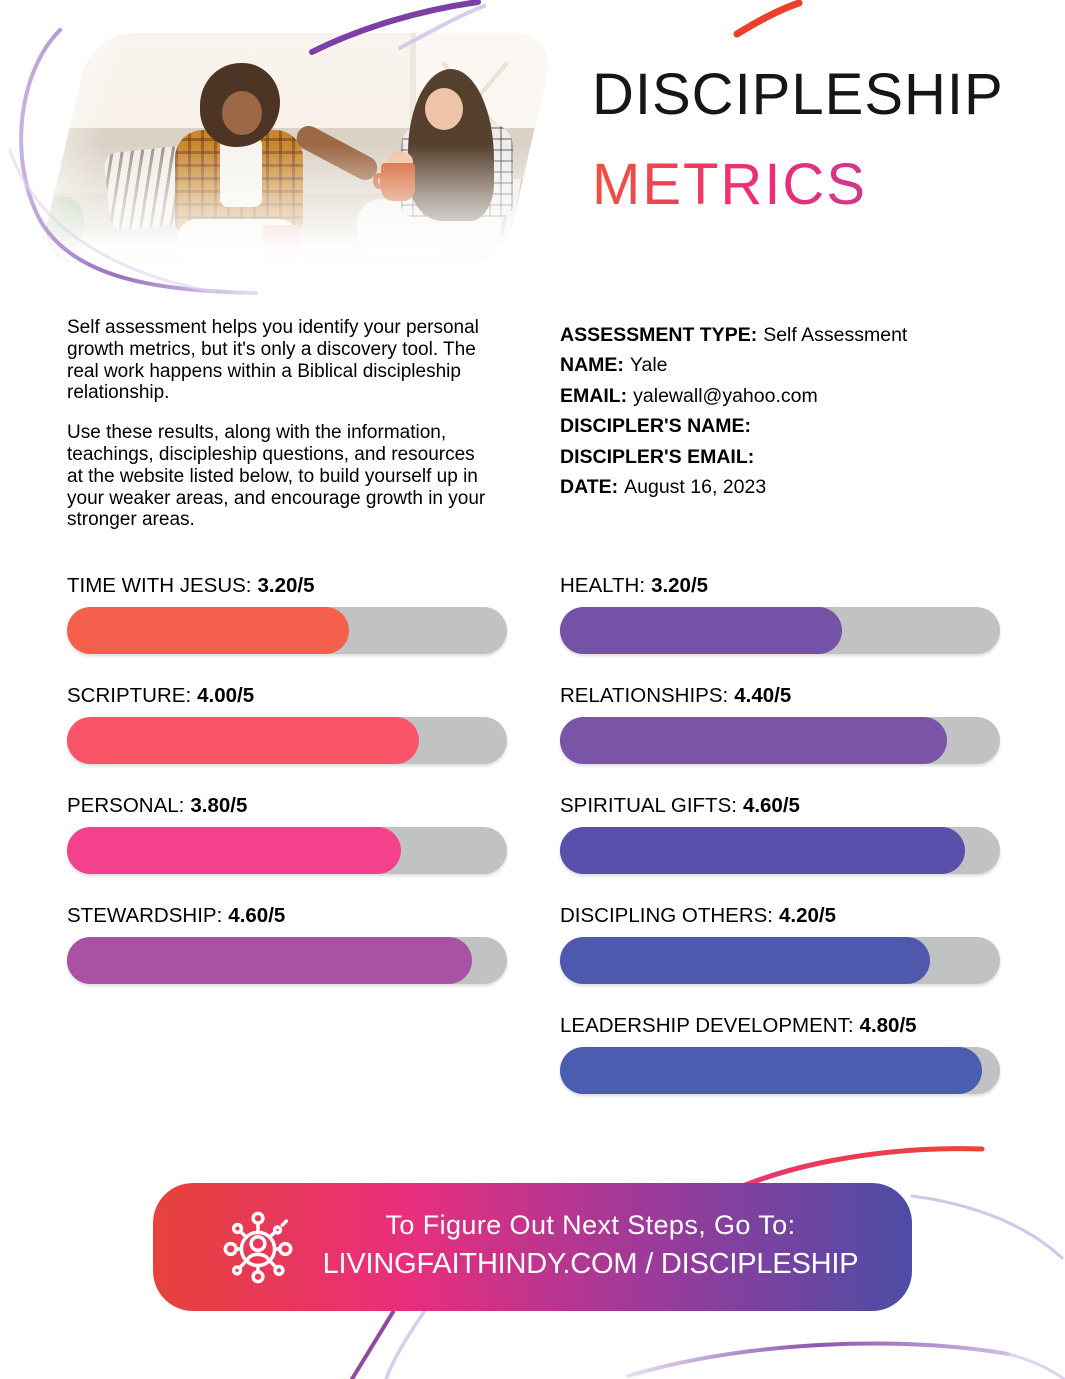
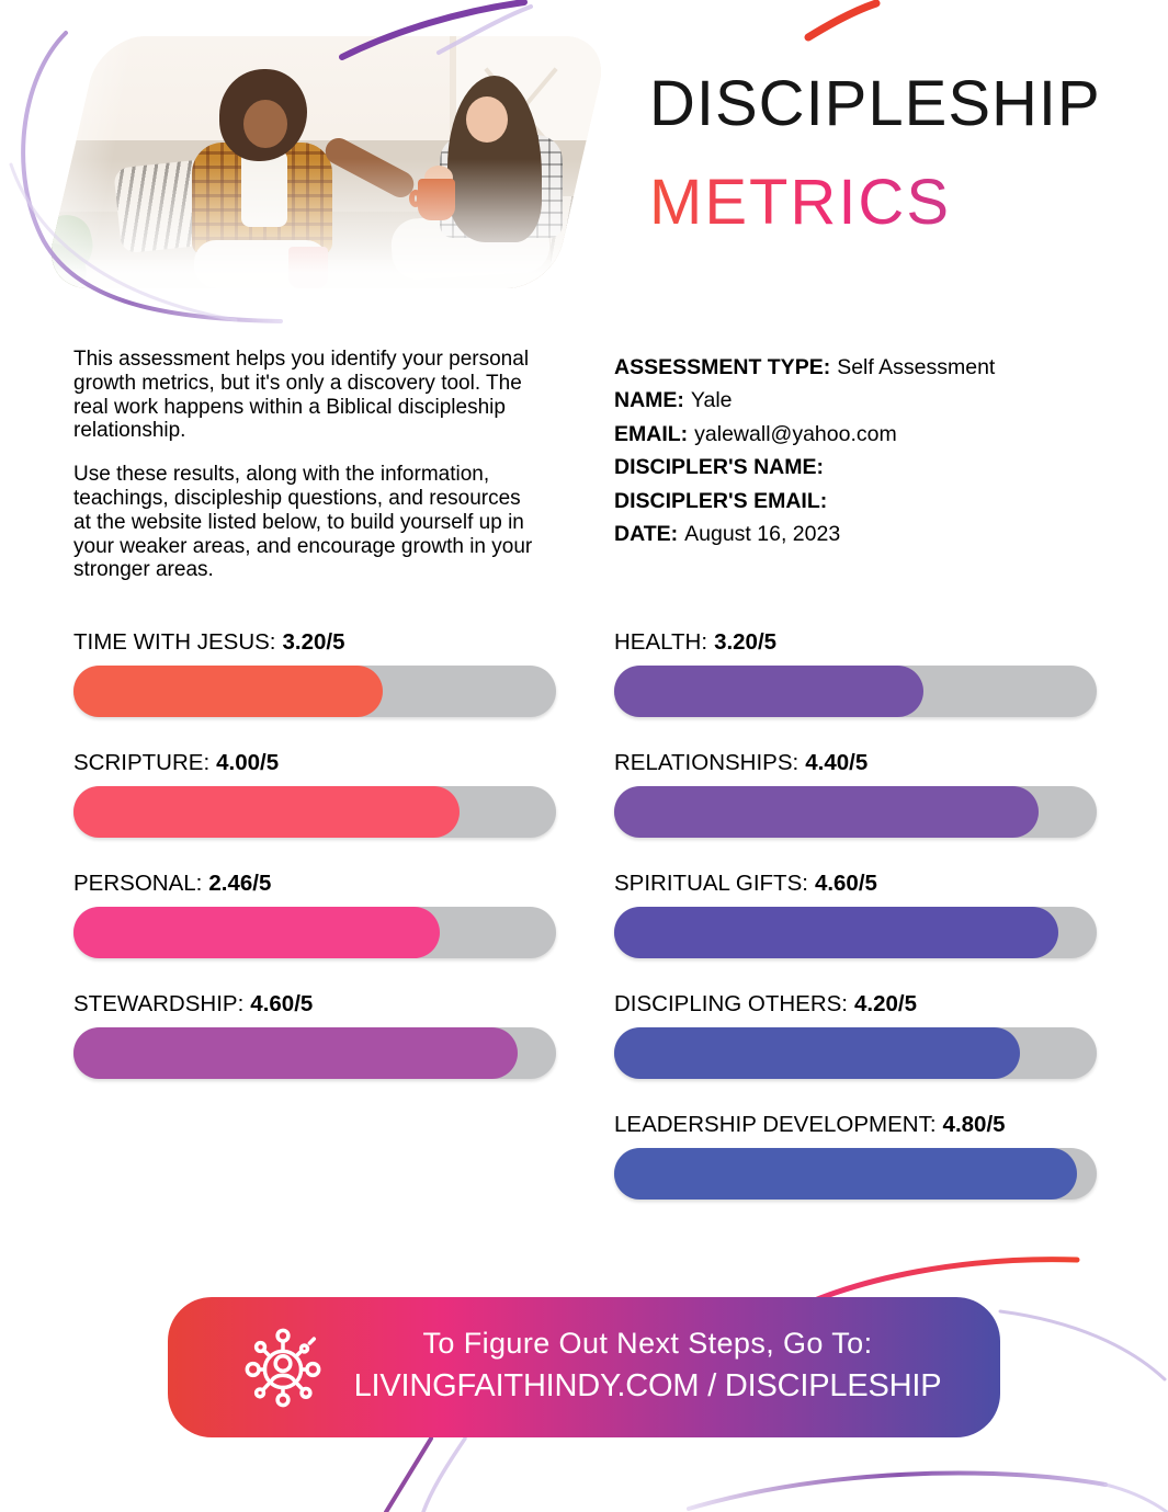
  DISCIPLESHIP
  METRICS
- Self assessment helps you identify your personal growth metrics, but it's only a discovery tool. The real work happens within a Biblical discipleship relationship.
+ This assessment helps you identify your personal growth metrics, but it's only a discovery tool. The real work happens within a Biblical discipleship relationship.
  Use these results, along with the information, teachings, discipleship questions, and resources at the website listed below, to build yourself up in your weaker areas, and encourage growth in your stronger areas.
  ASSESSMENT TYPE: Self Assessment
  NAME: Yale
  EMAIL: yalewall@yahoo.com
  DISCIPLER'S NAME:
  DISCIPLER'S EMAIL:
  DATE: August 16, 2023
  TIME WITH JESUS: 3.20/5
  SCRIPTURE: 4.00/5
- PERSONAL: 3.80/5
+ PERSONAL: 2.46/5
  STEWARDSHIP: 4.60/5
  HEALTH: 3.20/5
  RELATIONSHIPS: 4.40/5
  SPIRITUAL GIFTS: 4.60/5
  DISCIPLING OTHERS: 4.20/5
  LEADERSHIP DEVELOPMENT: 4.80/5
  To Figure Out Next Steps, Go To:
  LIVINGFAITHINDY.COM / DISCIPLESHIP
